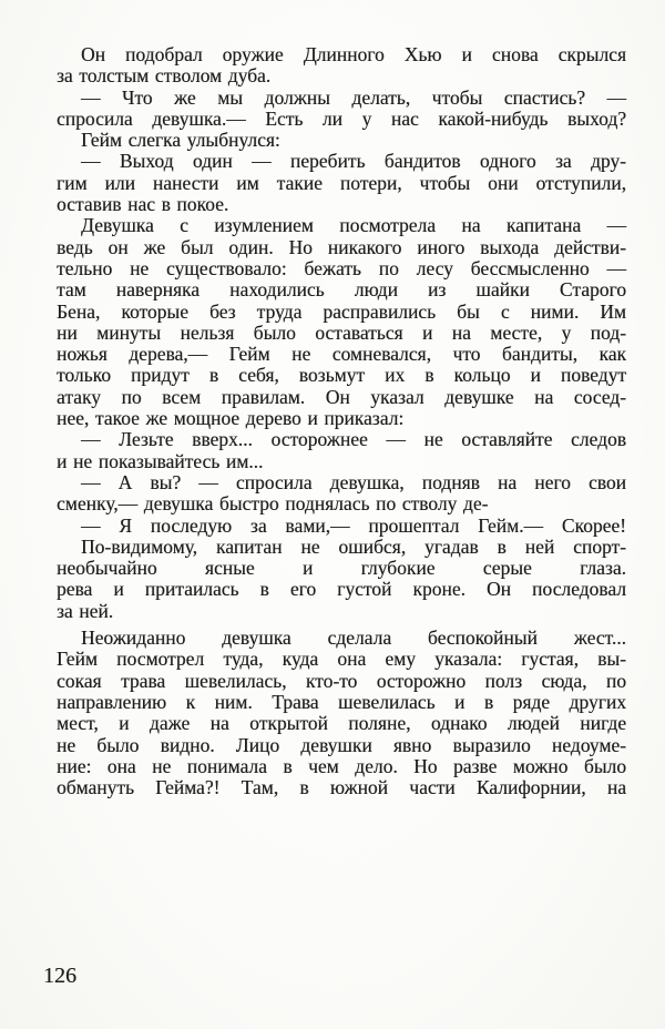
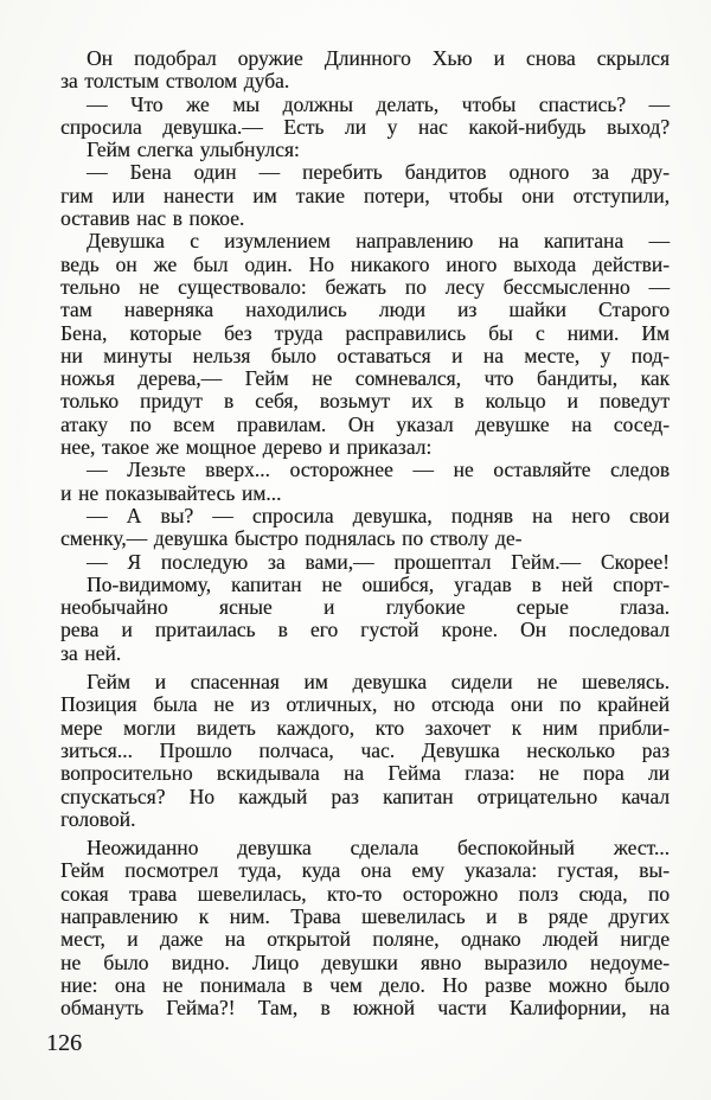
  Он подобрал оружие Длинного Хью и снова скрылся
  за толстым стволом дуба.
  — Что же мы должны делать, чтобы спастись? —
  спросила девушка.— Есть ли у нас какой-нибудь выход?
  Гейм слегка улыбнулся:
- — Выход один — перебить бандитов одного за дру-
+ — Бена один — перебить бандитов одного за дру-
  гим или нанести им такие потери, чтобы они отступили,
  оставив нас в покое.
- Девушка с изумлением посмотрела на капитана —
+ Девушка с изумлением направлению на капитана —
  ведь он же был один. Но никакого иного выхода действи-
  тельно не существовало: бежать по лесу бессмысленно —
  там наверняка находились люди из шайки Старого
  Бена, которые без труда расправились бы с ними. Им
  ни минуты нельзя было оставаться и на месте, у под-
  ножья дерева,— Гейм не сомневался, что бандиты, как
  только придут в себя, возьмут их в кольцо и поведут
  атаку по всем правилам. Он указал девушке на сосед-
  нее, такое же мощное дерево и приказал:
  — Лезьте вверх... осторожнее — не оставляйте следов
  и не показывайтесь им...
  — А вы? — спросила девушка, подняв на него свои
  сменку,— девушка быстро поднялась по стволу де-
  — Я последую за вами,— прошептал Гейм.— Скорее!
  По-видимому, капитан не ошибся, угадав в ней спорт-
  необычайно ясные и глубокие серые глаза.
  рева и притаилась в его густой кроне. Он последовал
  за ней.
+ Гейм и спасенная им девушка сидели не шевелясь.
+ Позиция была не из отличных, но отсюда они по крайней
+ мере могли видеть каждого, кто захочет к ним прибли-
+ зиться... Прошло полчаса, час. Девушка несколько раз
+ вопросительно вскидывала на Гейма глаза: не пора ли
+ спускаться? Но каждый раз капитан отрицательно качал
+ головой.
  Неожиданно девушка сделала беспокойный жест...
  Гейм посмотрел туда, куда она ему указала: густая, вы-
  сокая трава шевелилась, кто-то осторожно полз сюда, по
  направлению к ним. Трава шевелилась и в ряде других
  мест, и даже на открытой поляне, однако людей нигде
  не было видно. Лицо девушки явно выразило недоуме-
  ние: она не понимала в чем дело. Но разве можно было
  обмануть Гейма?! Там, в южной части Калифорнии, на
  126
